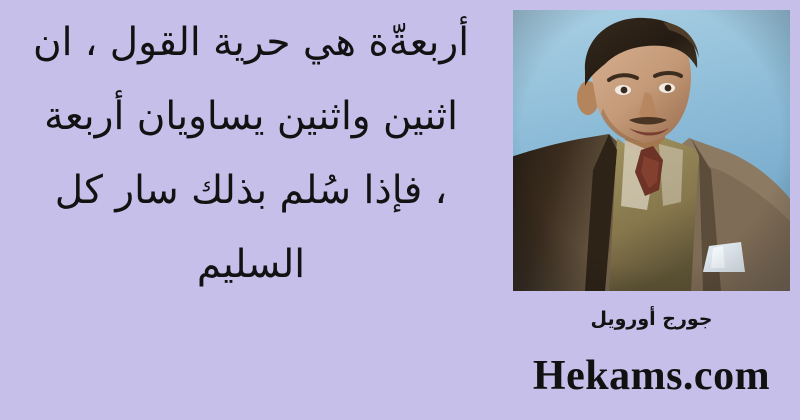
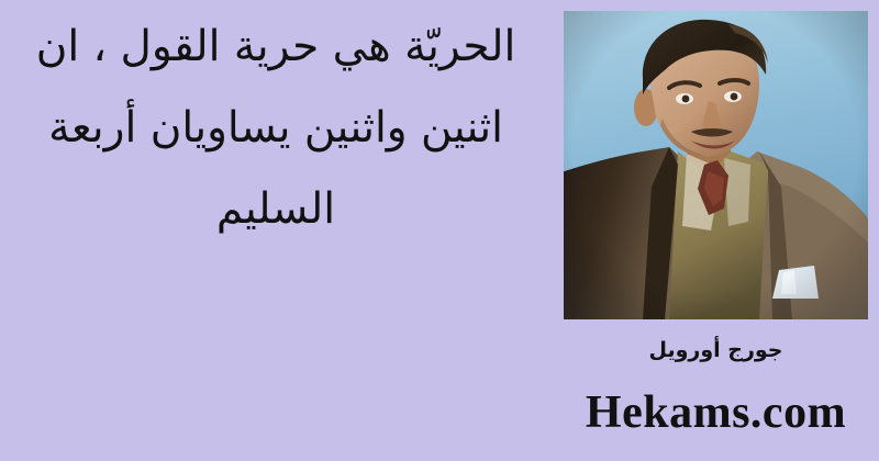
- أربعةّة هي حرية القول ، ان
+ الحريّة هي حرية القول ، ان
  اثنين واثنين يساويان أربعة
- ، فإذا سُلم بذلك سار كل
  السليم
  جورج أورويل
  Hekams.com
